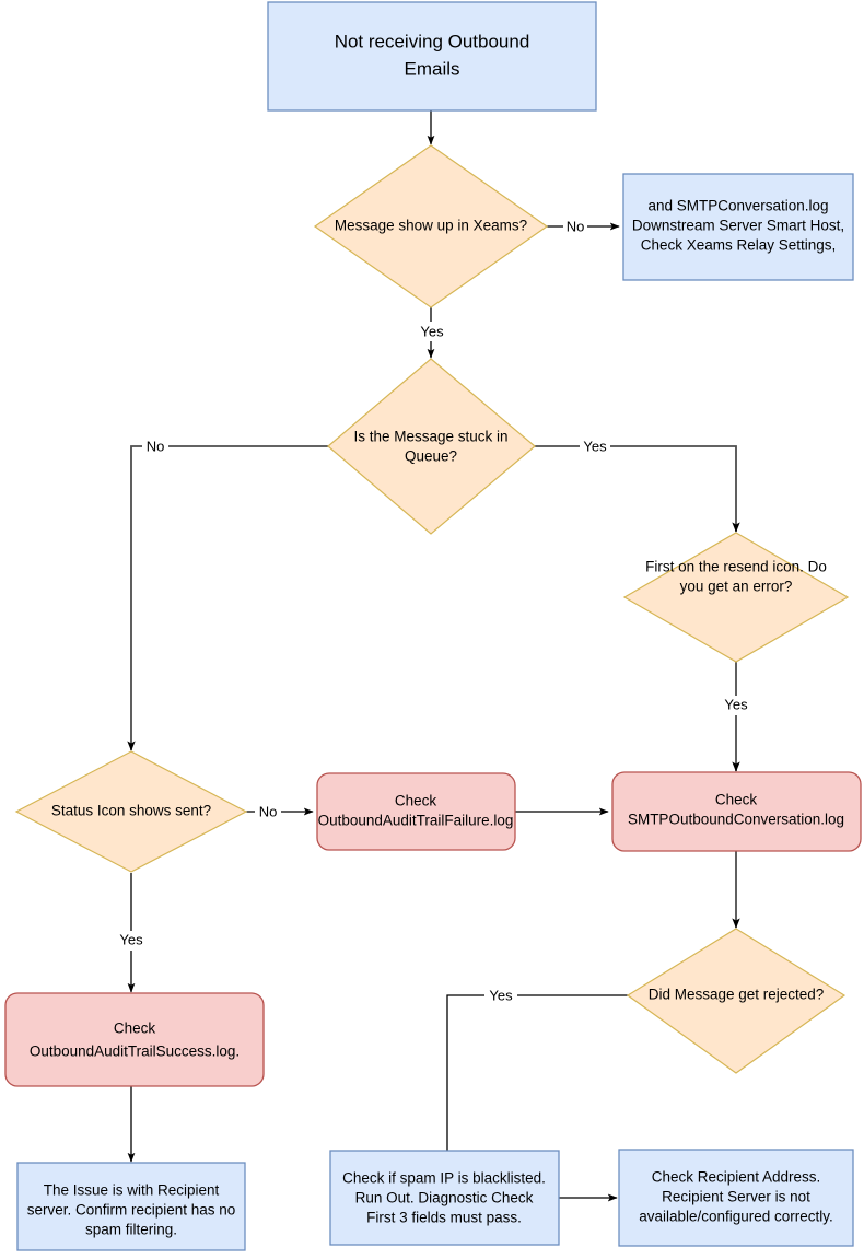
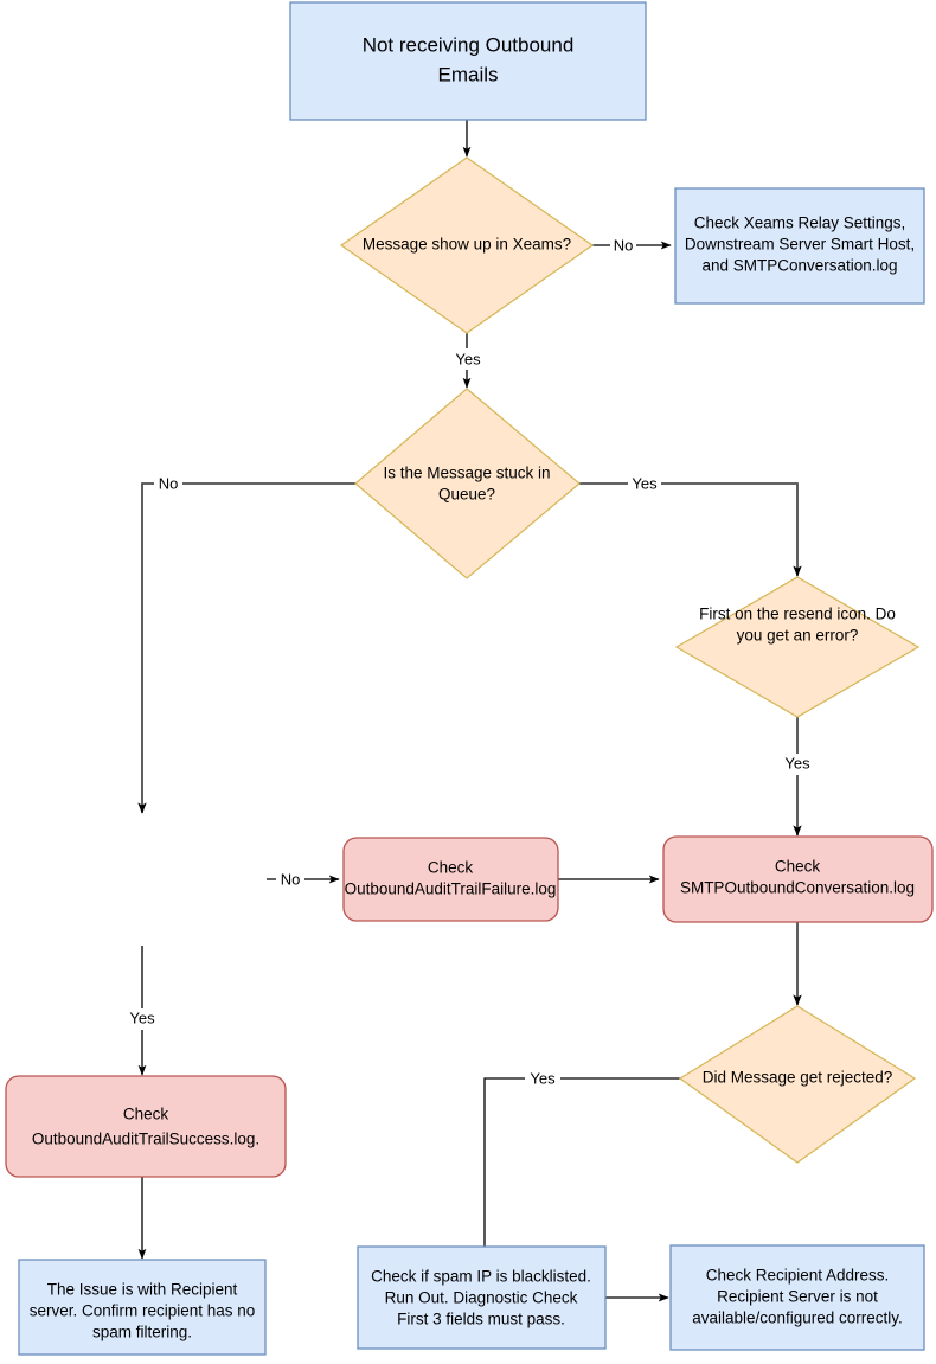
  No
  Yes
  No
  Yes
  Yes
  No
  Yes
  Yes
  Not receiving Outbound
  Emails
  Message show up in Xeams?
- and SMTPConversation.log
+ Check Xeams Relay Settings,
  Downstream Server Smart Host,
- Check Xeams Relay Settings,
+ and SMTPConversation.log
  Is the Message stuck in
  Queue?
  First on the resend icon. Do
  you get an error?
- Status Icon shows sent?
  Check
  OutboundAuditTrailFailure.log
  Check
  SMTPOutboundConversation.log
  Check
  OutboundAuditTrailSuccess.log.
  Did Message get rejected?
  The Issue is with Recipient
  server. Confirm recipient has no
  spam filtering.
  Check if spam IP is blacklisted.
  Run Out. Diagnostic Check
  First 3 fields must pass.
  Check Recipient Address.
  Recipient Server is not
  available/configured correctly.
